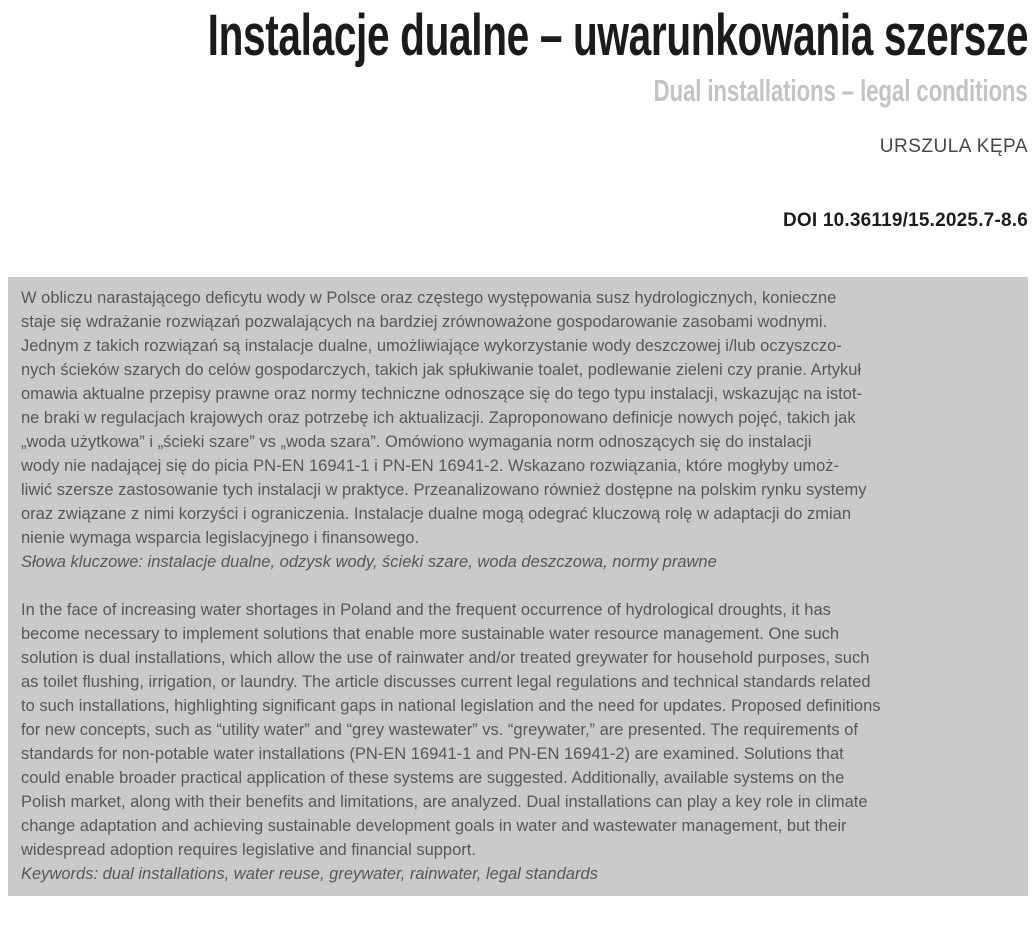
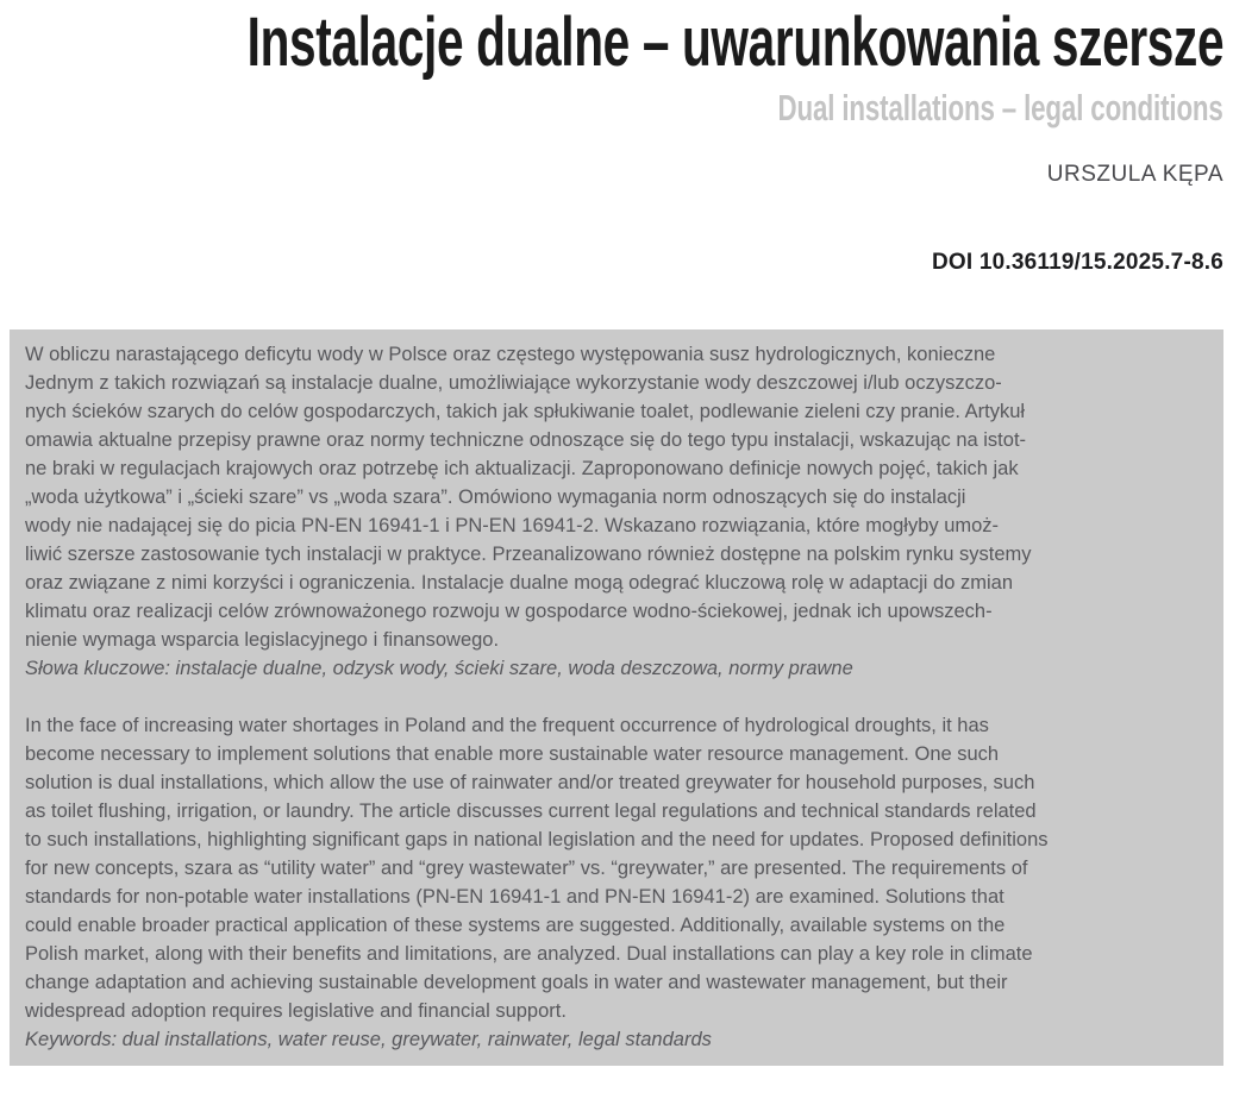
  Instalacje dualne – uwarunkowania szersze
  Dual installations – legal conditions
  URSZULA KĘPA
  DOI 10.36119/15.2025.7-8.6
  W obliczu narastającego deficytu wody w Polsce oraz częstego występowania susz hydrologicznych, konieczne
- staje się wdrażanie rozwiązań pozwalających na bardziej zrównoważone gospodarowanie zasobami wodnymi.
  Jednym z takich rozwiązań są instalacje dualne, umożliwiające wykorzystanie wody deszczowej i/lub oczyszczo-
  nych ścieków szarych do celów gospodarczych, takich jak spłukiwanie toalet, podlewanie zieleni czy pranie. Artykuł
  omawia aktualne przepisy prawne oraz normy techniczne odnoszące się do tego typu instalacji, wskazując na istot-
  ne braki w regulacjach krajowych oraz potrzebę ich aktualizacji. Zaproponowano definicje nowych pojęć, takich jak
  „woda użytkowa” i „ścieki szare” vs „woda szara”. Omówiono wymagania norm odnoszących się do instalacji
  wody nie nadającej się do picia PN-EN 16941-1 i PN-EN 16941-2. Wskazano rozwiązania, które mogłyby umoż-
  liwić szersze zastosowanie tych instalacji w praktyce. Przeanalizowano również dostępne na polskim rynku systemy
  oraz związane z nimi korzyści i ograniczenia. Instalacje dualne mogą odegrać kluczową rolę w adaptacji do zmian
+ klimatu oraz realizacji celów zrównoważonego rozwoju w gospodarce wodno-ściekowej, jednak ich upowszech-
  nienie wymaga wsparcia legislacyjnego i finansowego.
  Słowa kluczowe: instalacje dualne, odzysk wody, ścieki szare, woda deszczowa, normy prawne
  In the face of increasing water shortages in Poland and the frequent occurrence of hydrological droughts, it has
  become necessary to implement solutions that enable more sustainable water resource management. One such
  solution is dual installations, which allow the use of rainwater and/or treated greywater for household purposes, such
  as toilet flushing, irrigation, or laundry. The article discusses current legal regulations and technical standards related
  to such installations, highlighting significant gaps in national legislation and the need for updates. Proposed definitions
- for new concepts, such as “utility water” and “grey wastewater” vs. “greywater,” are presented. The requirements of
+ for new concepts, szara as “utility water” and “grey wastewater” vs. “greywater,” are presented. The requirements of
  standards for non-potable water installations (PN-EN 16941-1 and PN-EN 16941-2) are examined. Solutions that
  could enable broader practical application of these systems are suggested. Additionally, available systems on the
  Polish market, along with their benefits and limitations, are analyzed. Dual installations can play a key role in climate
  change adaptation and achieving sustainable development goals in water and wastewater management, but their
  widespread adoption requires legislative and financial support.
  Keywords: dual installations, water reuse, greywater, rainwater, legal standards
